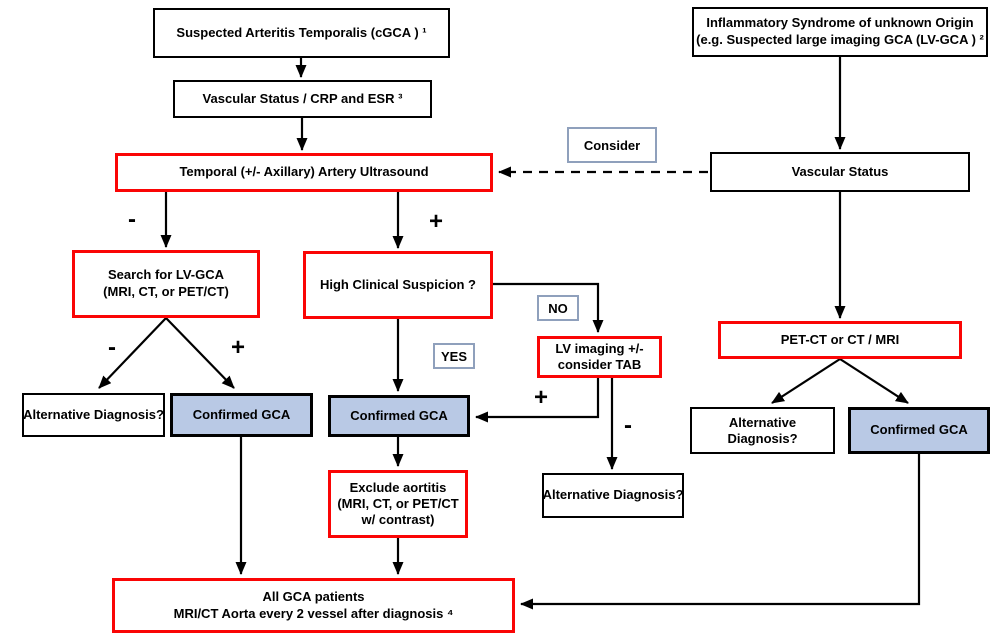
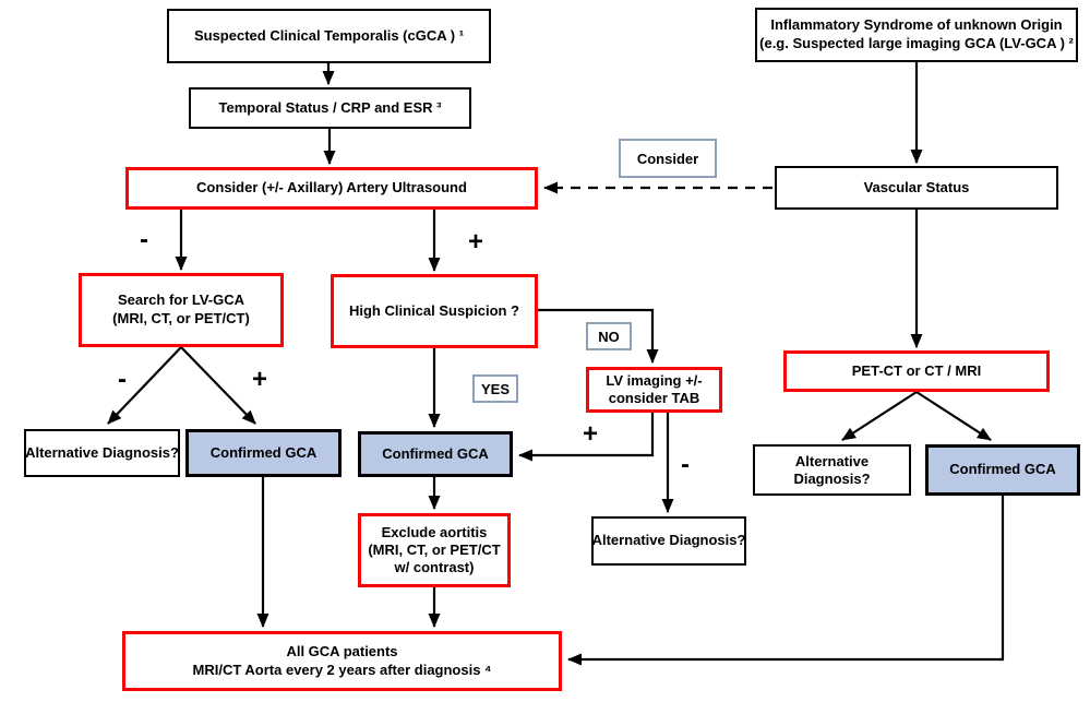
- Suspected Arteritis Temporalis (cGCA ) ¹
+ Suspected Clinical Temporalis (cGCA ) ¹
- Vascular Status / CRP and ESR ³
+ Temporal Status / CRP and ESR ³
  Inflammatory Syndrome of unknown Origin
  (e.g. Suspected large imaging GCA (LV-GCA ) ²
- Temporal (+/- Axillary) Artery Ultrasound
+ Consider (+/- Axillary) Artery Ultrasound
  Consider
  Vascular Status
  -
  +
  Search for LV-GCA
  (MRI, CT, or PET/CT)
  High Clinical Suspicion ?
  NO
  YES
  LV imaging +/-
  consider TAB
  PET-CT or CT / MRI
  -
  +
  +
  -
  Alternative Diagnosis?
  Confirmed GCA
  Confirmed GCA
  Alternative
  Diagnosis?
  Confirmed GCA
  Exclude aortitis
  (MRI, CT, or PET/CT
  w/ contrast)
  Alternative Diagnosis?
  All GCA patients
- MRI/CT Aorta every 2 vessel after diagnosis ⁴
+ MRI/CT Aorta every 2 years after diagnosis ⁴
